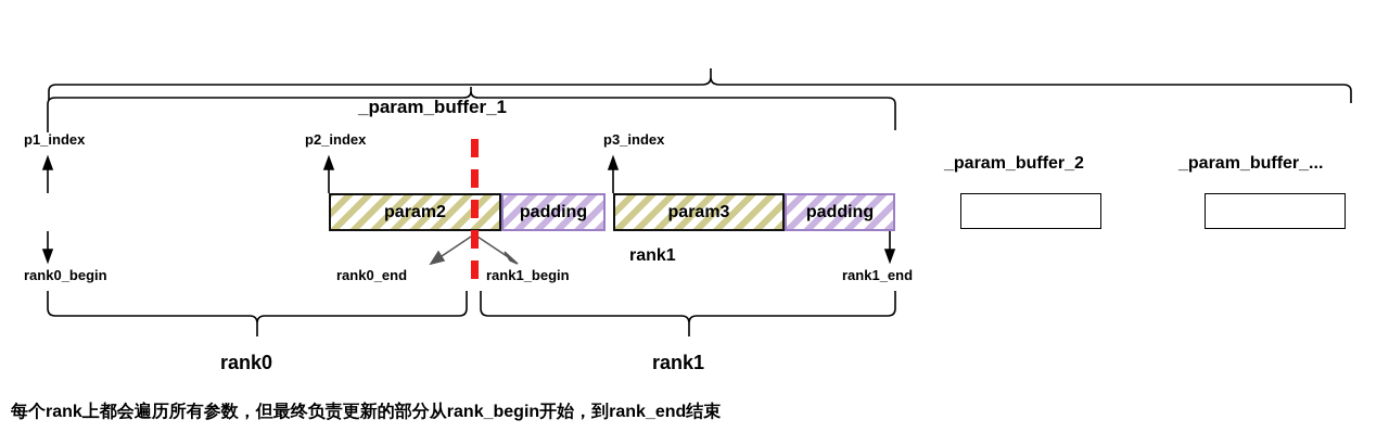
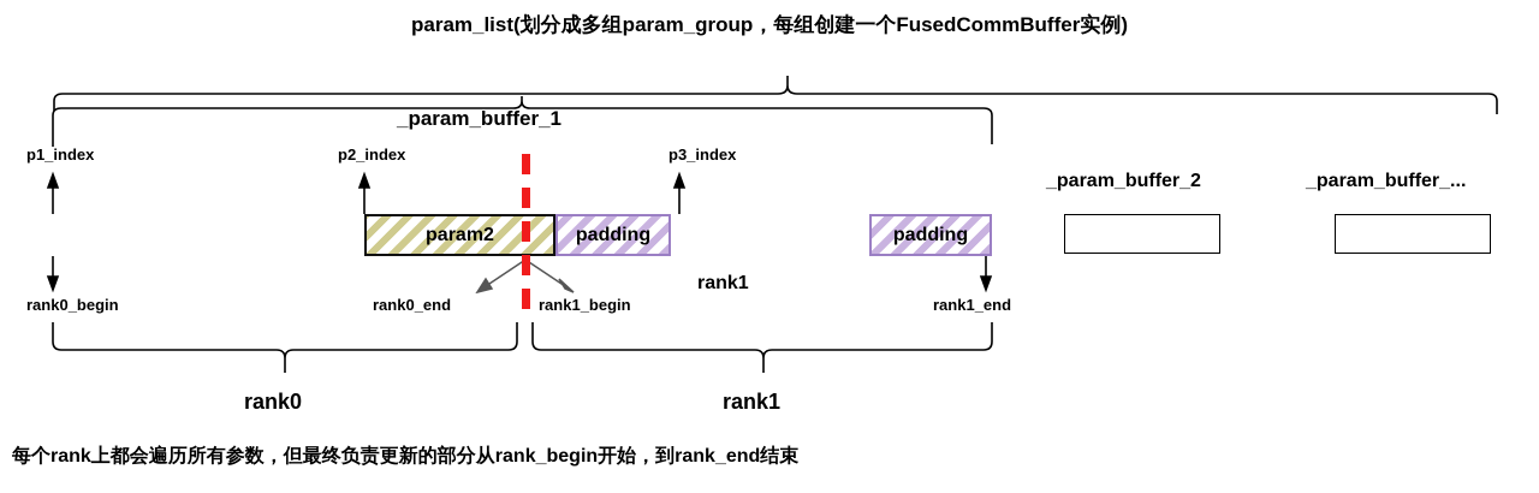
+ param_list(划分成多组param_group，每组创建一个FusedCommBuffer实例)
  _param_buffer_1
  p1_index
  p2_index
  p3_index
  param2
  padding
- param3
  padding
  rank0_begin
  rank0_end
  rank1_begin
  rank1_end
  rank1
  rank0
  rank1
  _param_buffer_2
  _param_buffer_...
  每个rank上都会遍历所有参数，但最终负责更新的部分从rank_begin开始，到rank_end结束
